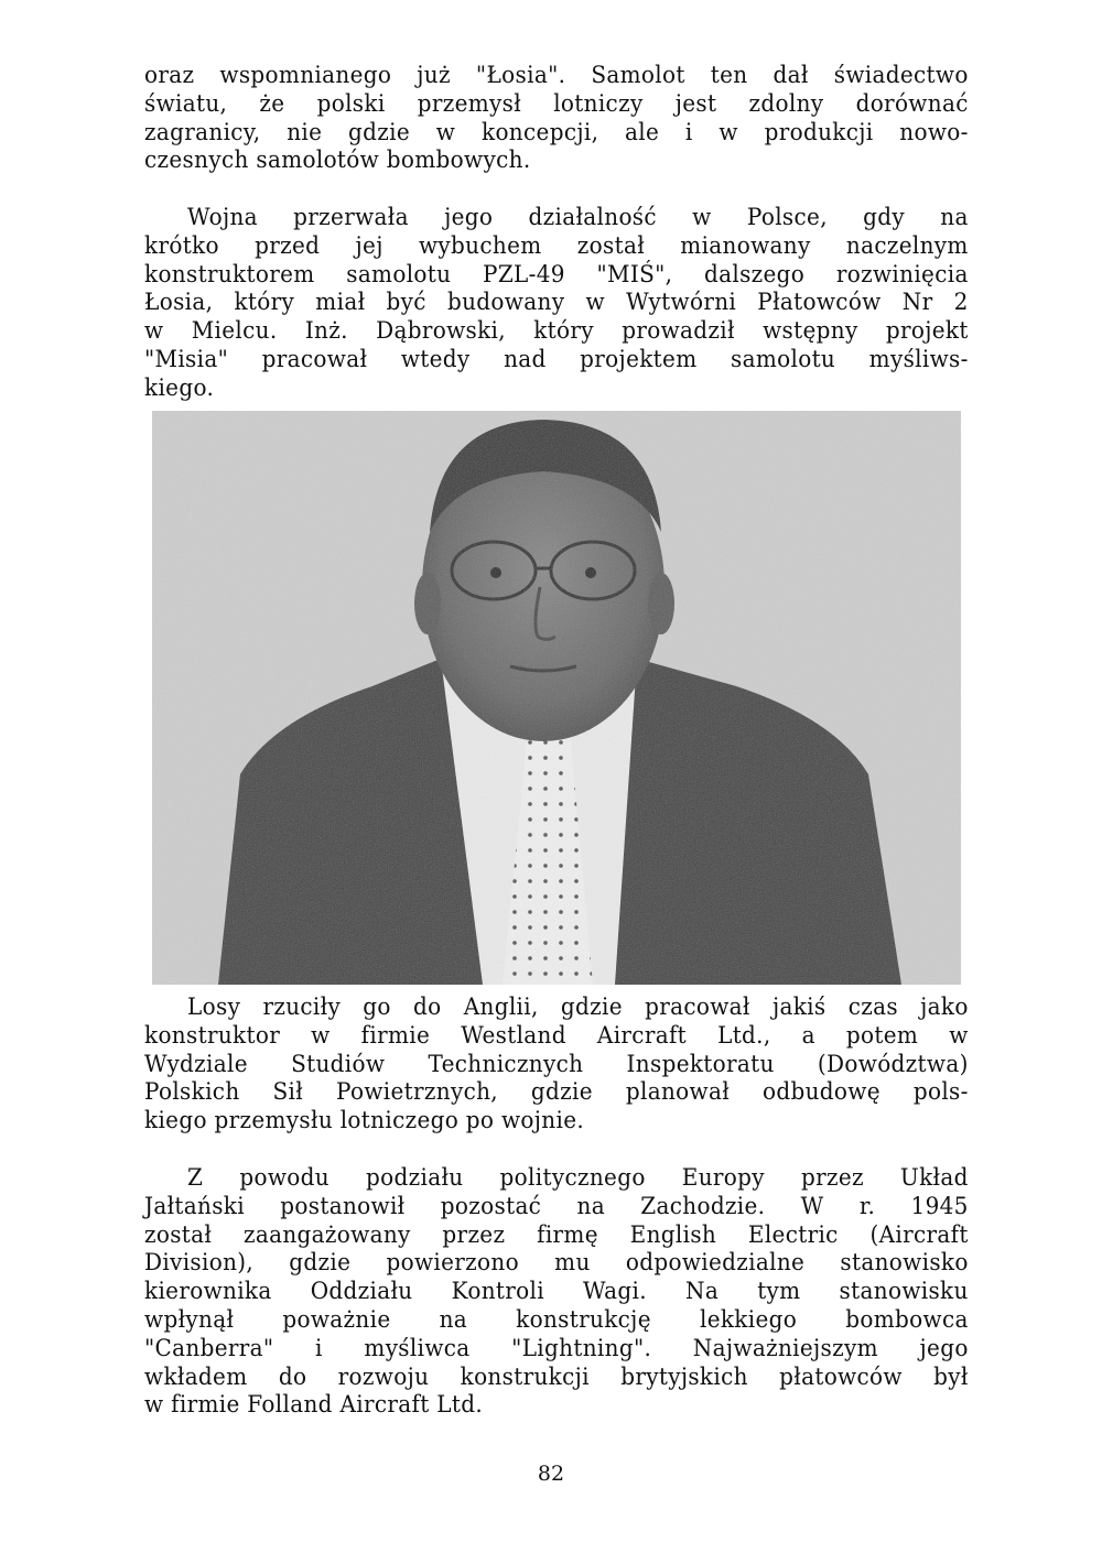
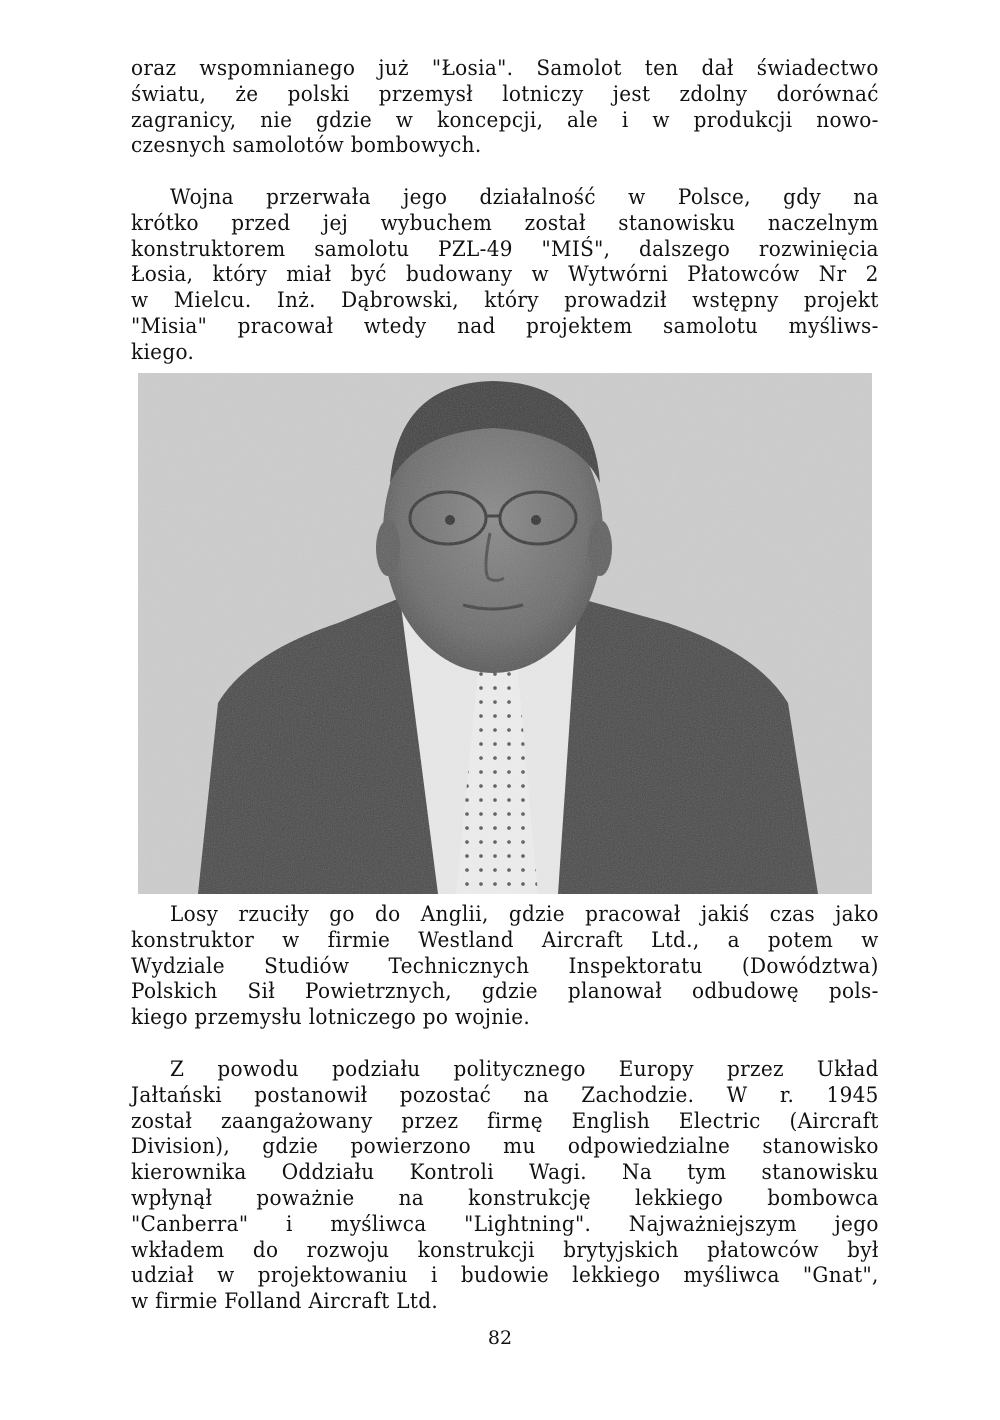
  oraz wspomnianego już "Łosia". Samolot ten dał świadectwo
  światu, że polski przemysł lotniczy jest zdolny dorównać
  zagranicy, nie gdzie w koncepcji, ale i w produkcji nowo-
  czesnych samolotów bombowych.
  Wojna przerwała jego działalność w Polsce, gdy na
- krótko przed jej wybuchem został mianowany naczelnym
+ krótko przed jej wybuchem został stanowisku naczelnym
  konstruktorem samolotu PZL-49 "MIŚ", dalszego rozwinięcia
  Łosia, który miał być budowany w Wytwórni Płatowców Nr 2
  w Mielcu. Inż. Dąbrowski, który prowadził wstępny projekt
  "Misia" pracował wtedy nad projektem samolotu myśliws-
  kiego.
  Losy rzuciły go do Anglii, gdzie pracował jakiś czas jako
  konstruktor w firmie Westland Aircraft Ltd., a potem w
  Wydziale Studiów Technicznych Inspektoratu (Dowództwa)
  Polskich Sił Powietrznych, gdzie planował odbudowę pols-
  kiego przemysłu lotniczego po wojnie.
  Z powodu podziału politycznego Europy przez Układ
  Jałtański postanowił pozostać na Zachodzie. W r. 1945
  został zaangażowany przez firmę English Electric (Aircraft
  Division), gdzie powierzono mu odpowiedzialne stanowisko
  kierownika Oddziału Kontroli Wagi. Na tym stanowisku
  wpłynął poważnie na konstrukcję lekkiego bombowca
  "Canberra" i myśliwca "Lightning". Najważniejszym jego
  wkładem do rozwoju konstrukcji brytyjskich płatowców był
+ udział w projektowaniu i budowie lekkiego myśliwca "Gnat",
  w firmie Folland Aircraft Ltd.
  82
